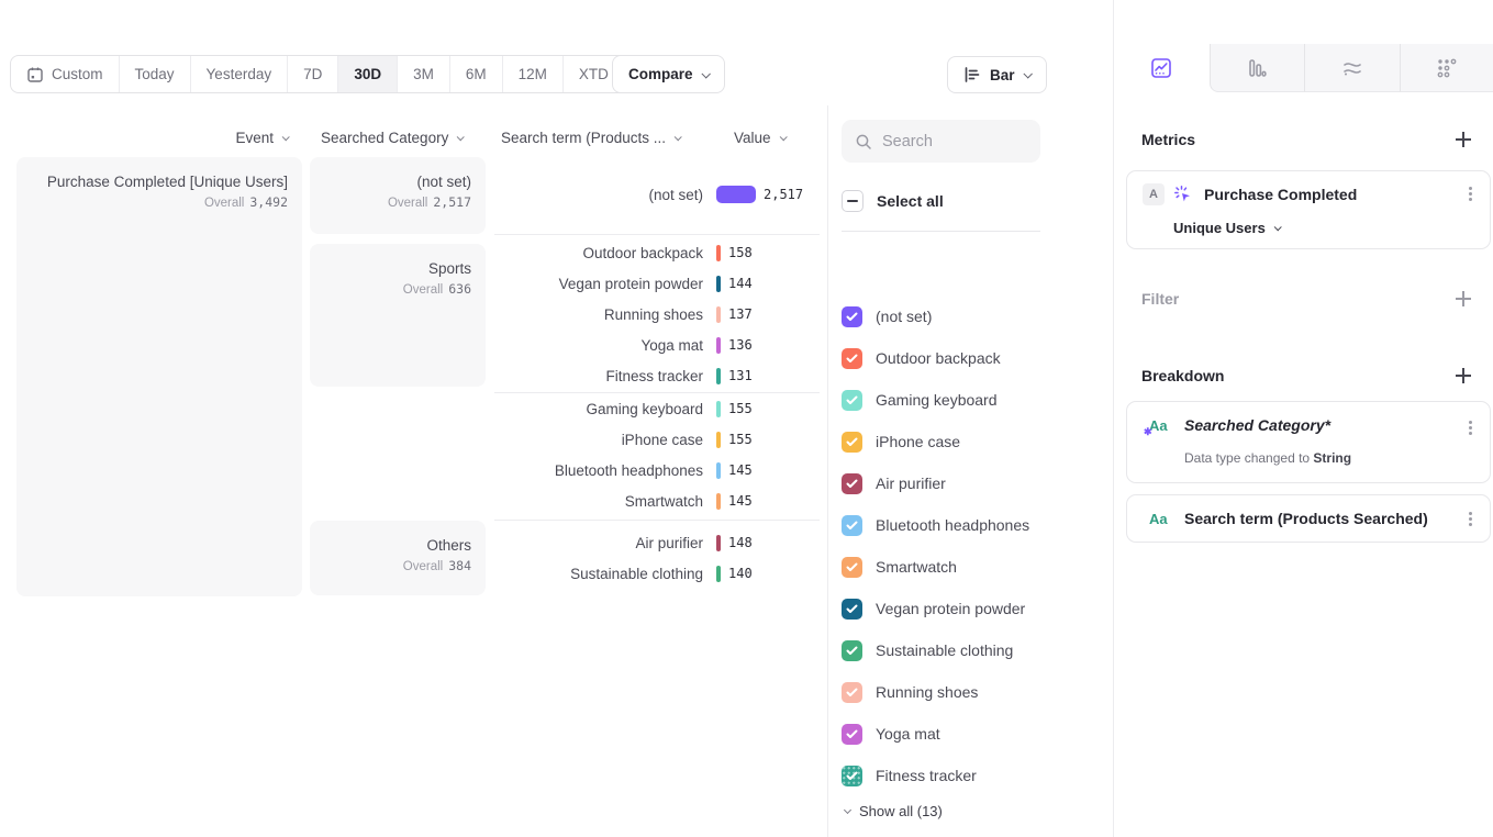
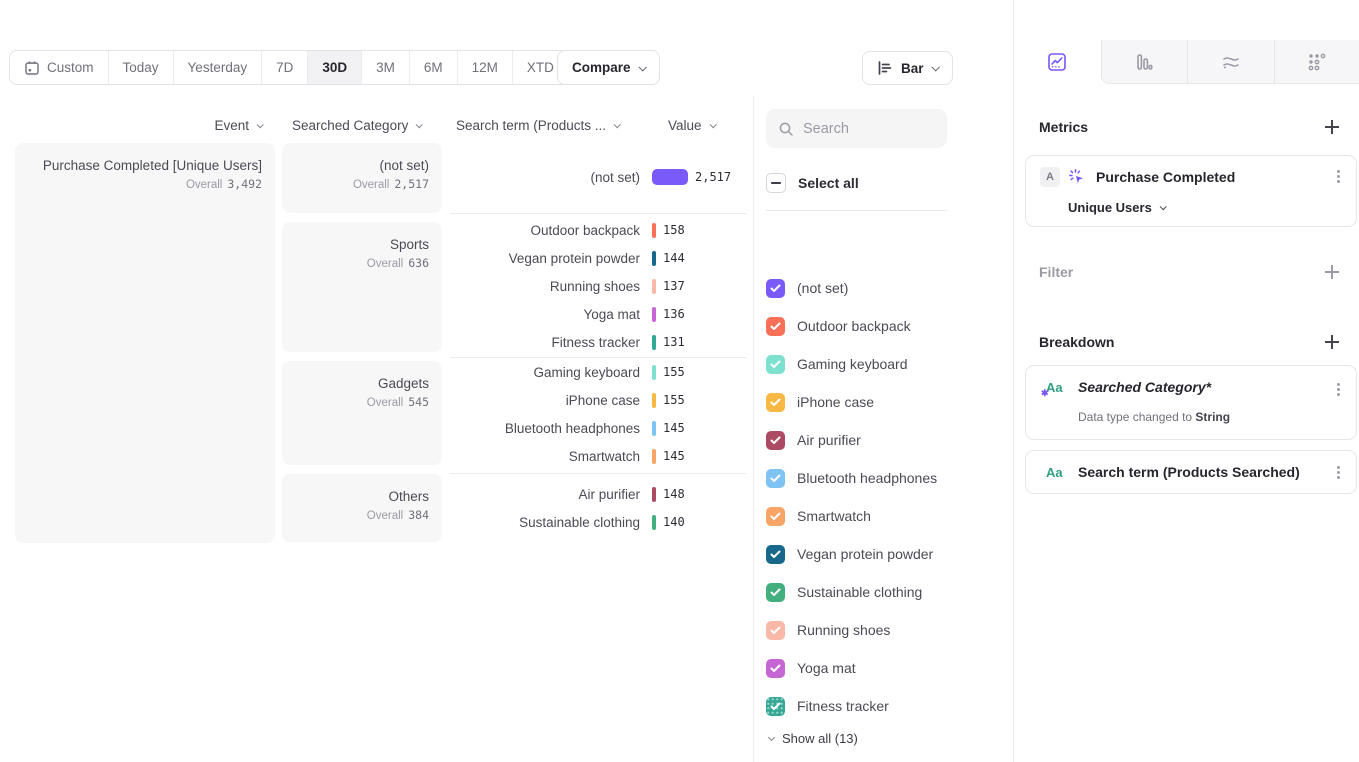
  Custom
  Today
  Yesterday
  7D
  30D
  3M
  6M
  12M
  XTD
  Compare
  Bar
  Event
  Searched Category
  Search term (Products ...
  Value
  Purchase Completed [Unique Users]
  Overall 3,492
  (not set)
  Overall 2,517
  Sports
  Overall 636
+ Gadgets
+ Overall 545
  Others
  Overall 384
  (not set)
  2,517
  Outdoor backpack
  158
  Vegan protein powder
  144
  Running shoes
  137
  Yoga mat
  136
  Fitness tracker
  131
  Gaming keyboard
  155
  iPhone case
  155
  Bluetooth headphones
  145
  Smartwatch
  145
  Air purifier
  148
  Sustainable clothing
  140
  Search
  Select all
  (not set)
  Outdoor backpack
  Gaming keyboard
  iPhone case
  Air purifier
  Bluetooth headphones
  Smartwatch
  Vegan protein powder
  Sustainable clothing
  Running shoes
  Yoga mat
  Fitness tracker
  Show all (13)
  Metrics
  A
  Purchase Completed
  Unique Users
  Filter
  Breakdown
  Aa
  ✱
  Searched Category*
  Data type changed to String
  Aa
  Search term (Products Searched)
